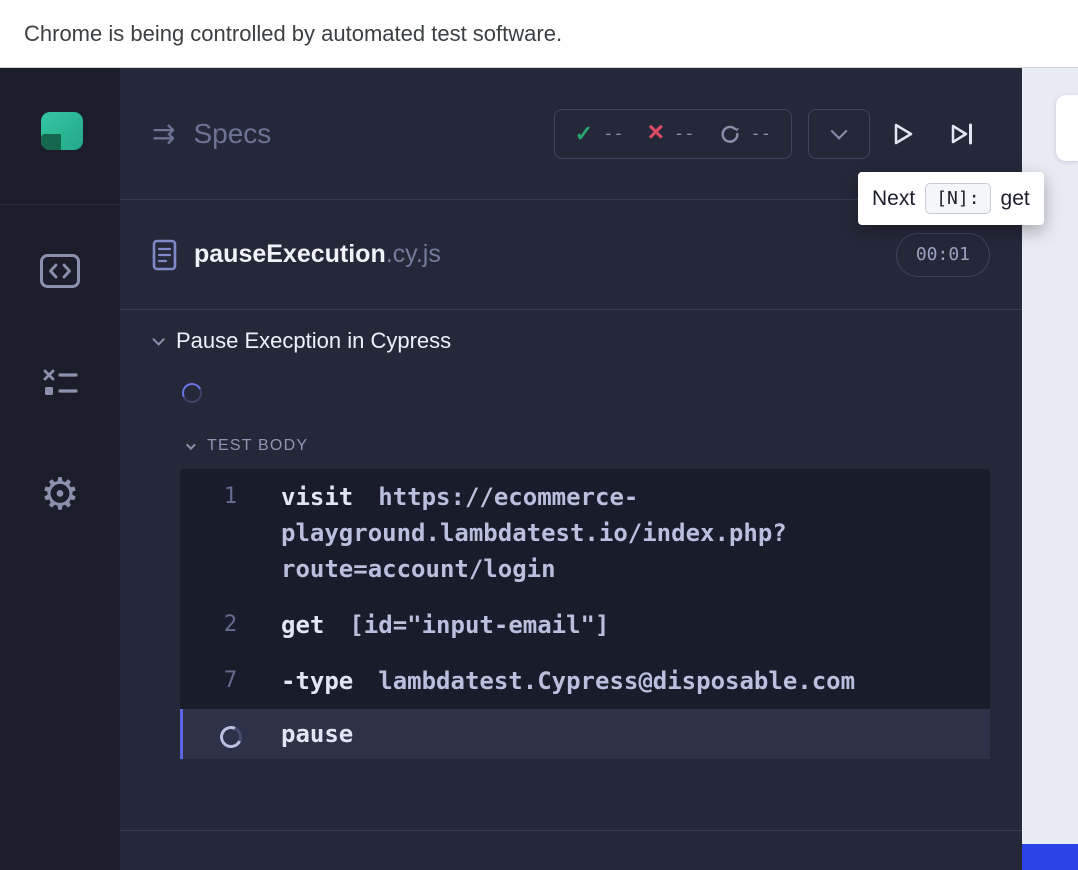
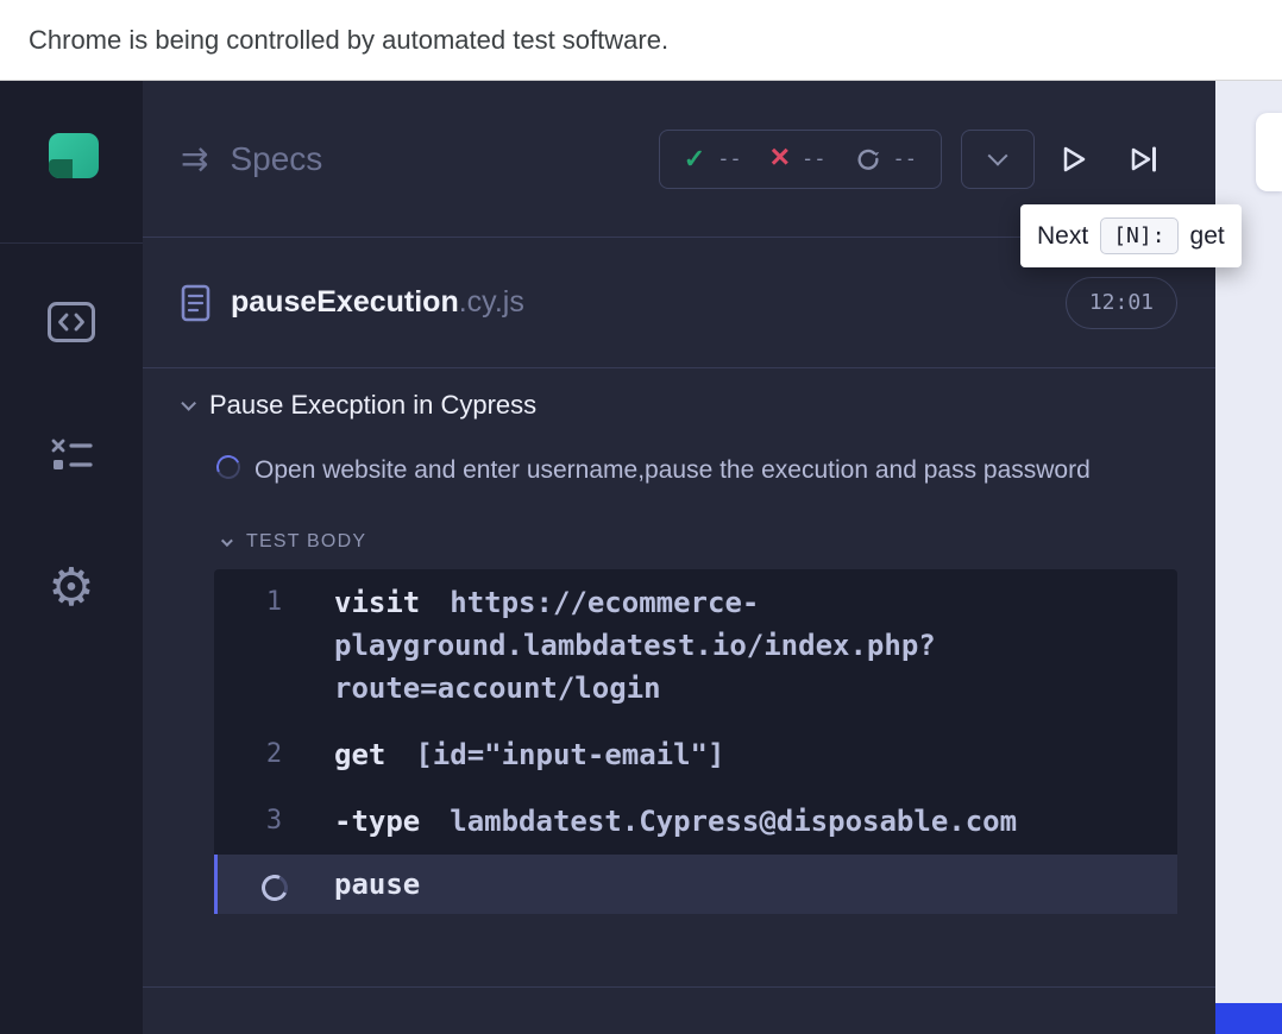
  Chrome is being controlled by automated test software.
  ⚙
  ⇉
  Specs
  ✓
  --
  ×
  --
  --
  pauseExecution
  .cy.js
- 00:01
+ 12:01
  Pause Execption in Cypress
+ Open website and enter username,pause the execution and pass password
  TEST BODY
  1
  visit https://ecommerce-playground.lambdatest.io/index.php?route=account/login
  2
  get [id="input-email"]
- 7
+ 3
  -type lambdatest.Cypress@disposable.com
  pause
  Next
  [N]:
  get
